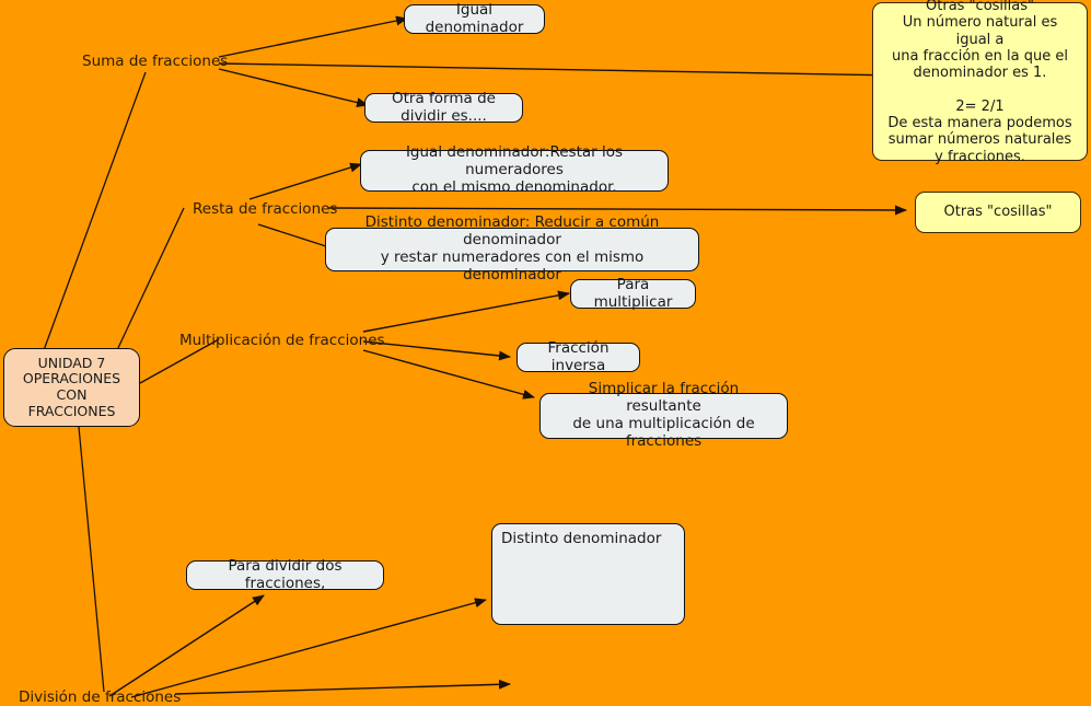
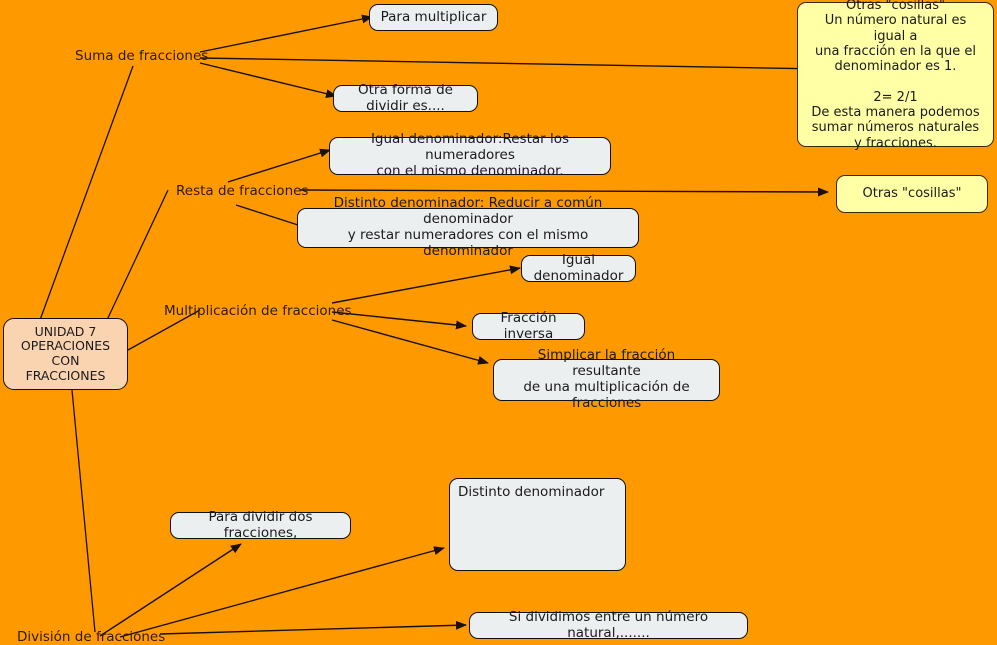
  UNIDAD 7
  OPERACIONES
  CON FRACCIONES
  Suma de fracciones
  Resta de fracciones
  Multiplicación de fracciones
  División de fracciones
- Igual denominador
+ Para multiplicar
  Otra forma de dividir es....
  Otras "cosillas"
  Un número natural es igual a
  una fracción en la que el
  denominador es 1.
  2= 2/1
  De esta manera podemos
  sumar números naturales
  y fracciones.
  Igual denominador:Restar los numeradores
  con el mismo denominador.
  Distinto denominador: Reducir a común denominador
  y restar numeradores con el mismo denominador
  Otras "cosillas"
- Para multiplicar
+ Igual denominador
  Fracción inversa
  Simplicar la fracción resultante
  de una multiplicación de fracciones
  Para dividir dos fracciones,
  Distinto denominador
+ Si dividimos entre un número natural,.......
